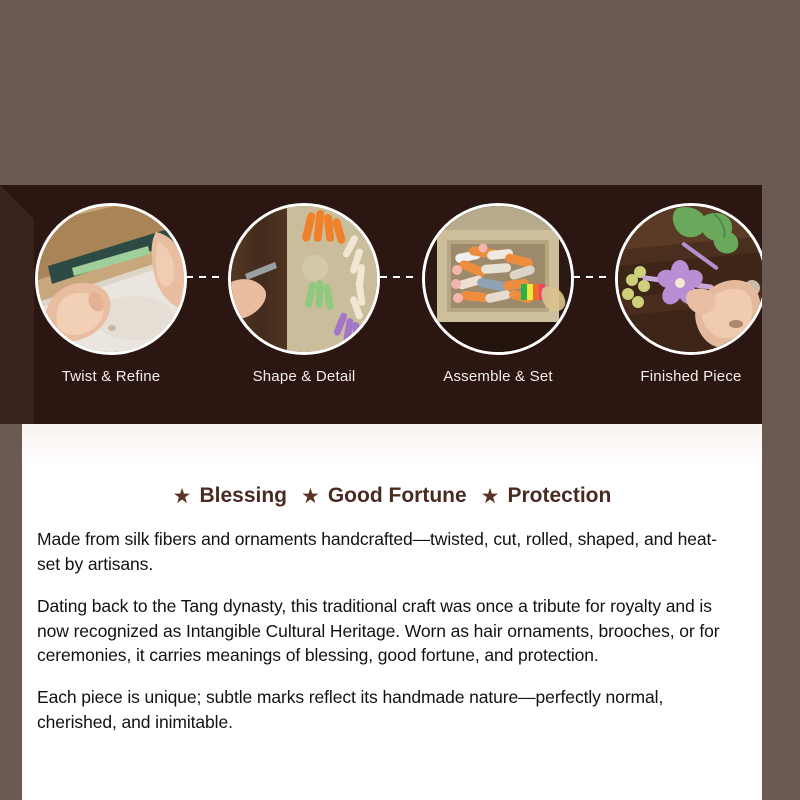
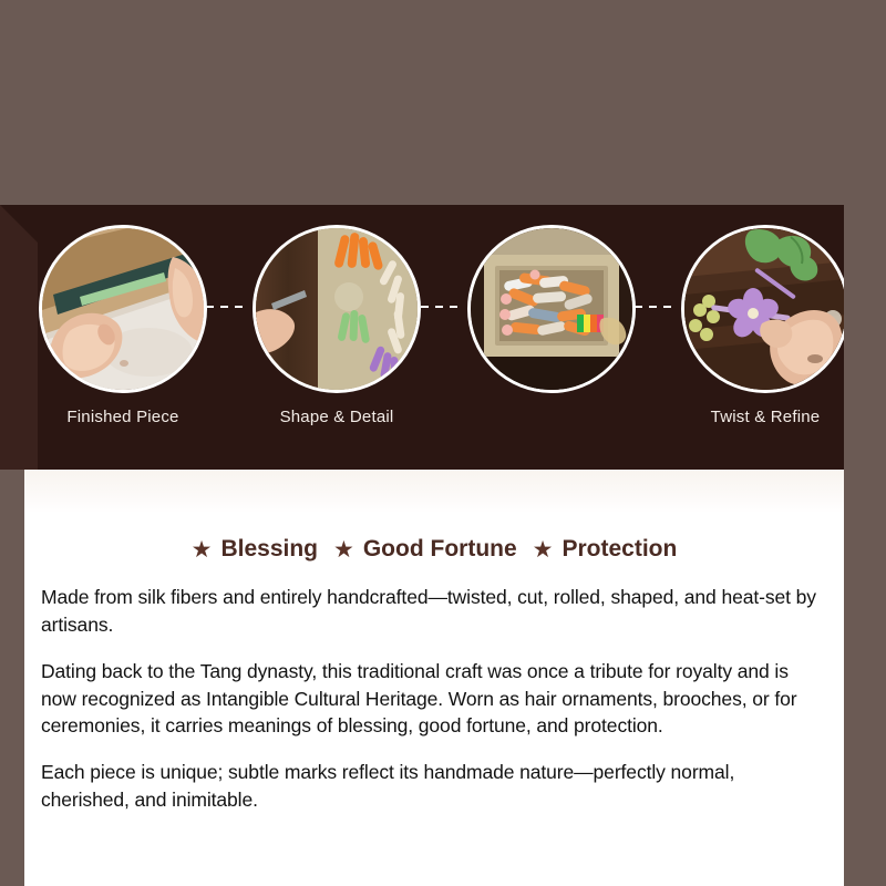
- Twist & Refine
+ Finished Piece
  Shape & Detail
- Assemble & Set
- Finished Piece
+ Twist & Refine
  ★
  Blessing
  ★
  Good Fortune
  ★
  Protection
- Made from silk fibers and ornaments handcrafted—twisted, cut, rolled, shaped, and heat-set by artisans.
+ Made from silk fibers and entirely handcrafted—twisted, cut, rolled, shaped, and heat-set by artisans.
  Dating back to the Tang dynasty, this traditional craft was once a tribute for royalty and is now recognized as Intangible Cultural Heritage. Worn as hair ornaments, brooches, or for ceremonies, it carries meanings of blessing, good fortune, and protection.
  Each piece is unique; subtle marks reflect its handmade nature—perfectly normal, cherished, and inimitable.
